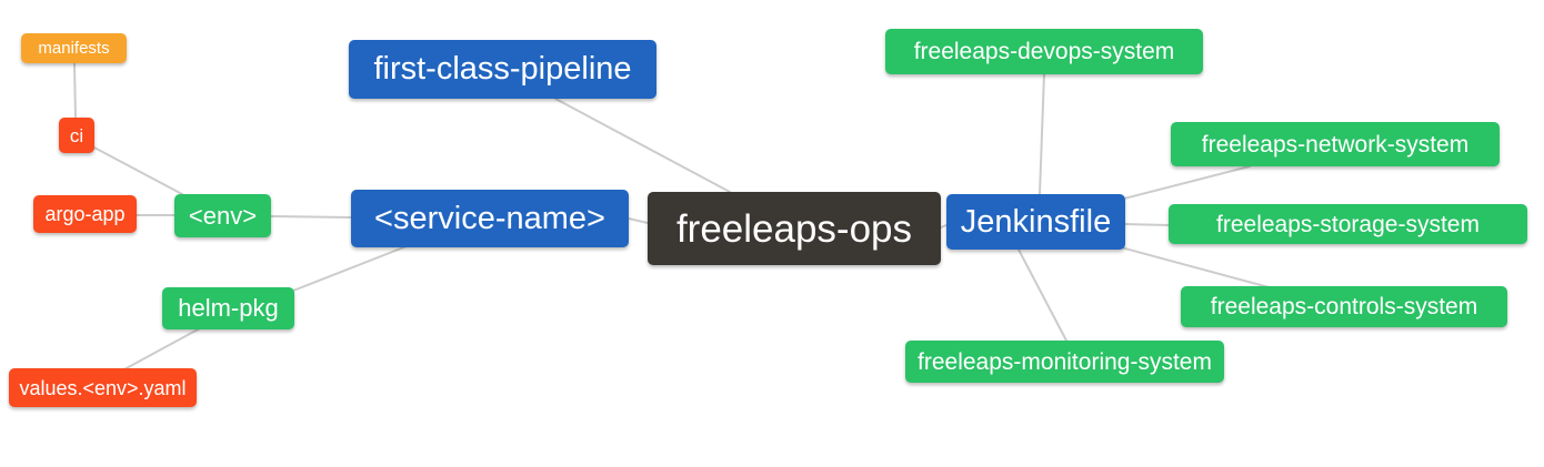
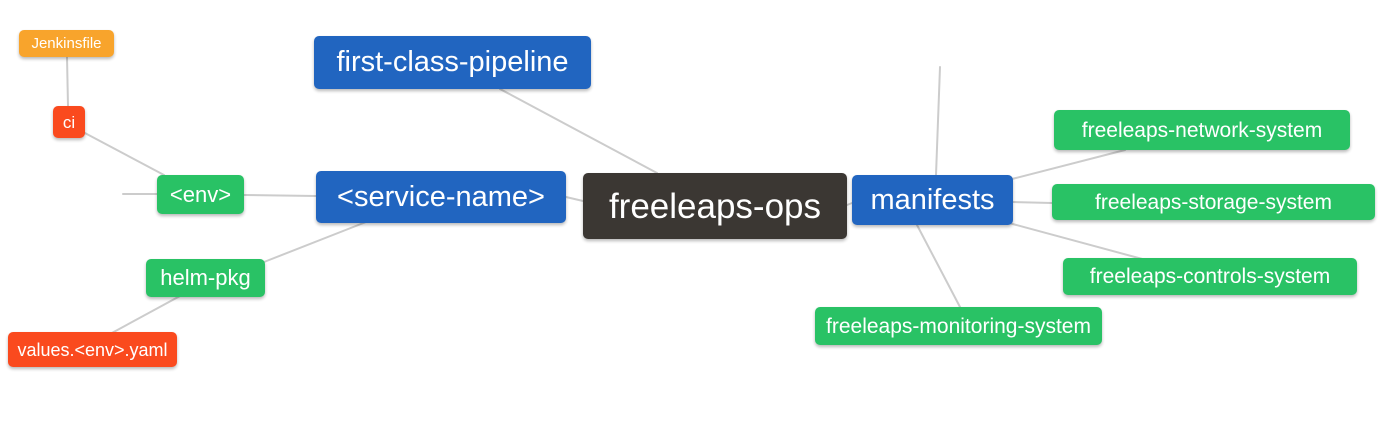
- manifests
+ Jenkinsfile
  ci
- argo-app
  <env>
  helm-pkg
  values.<env>.yaml
  first-class-pipeline
  <service-name>
  freeleaps-ops
- Jenkinsfile
+ manifests
- freeleaps-devops-system
  freeleaps-network-system
  freeleaps-storage-system
  freeleaps-controls-system
  freeleaps-monitoring-system
